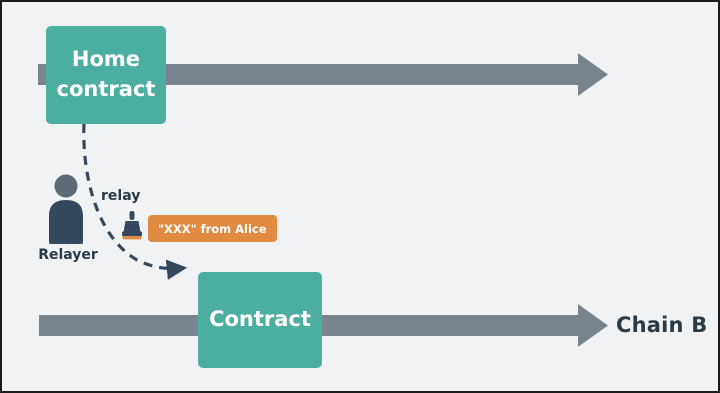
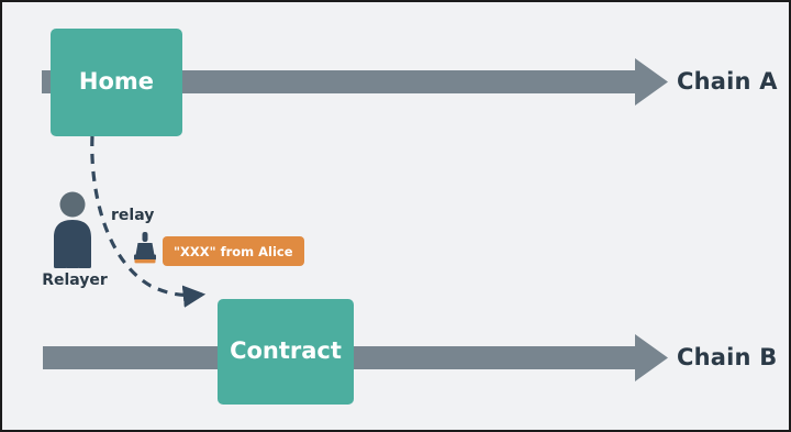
+ Chain A
  Home
- contract
  Relayer
  relay
  "XXX" from Alice
  Chain B
  Contract
